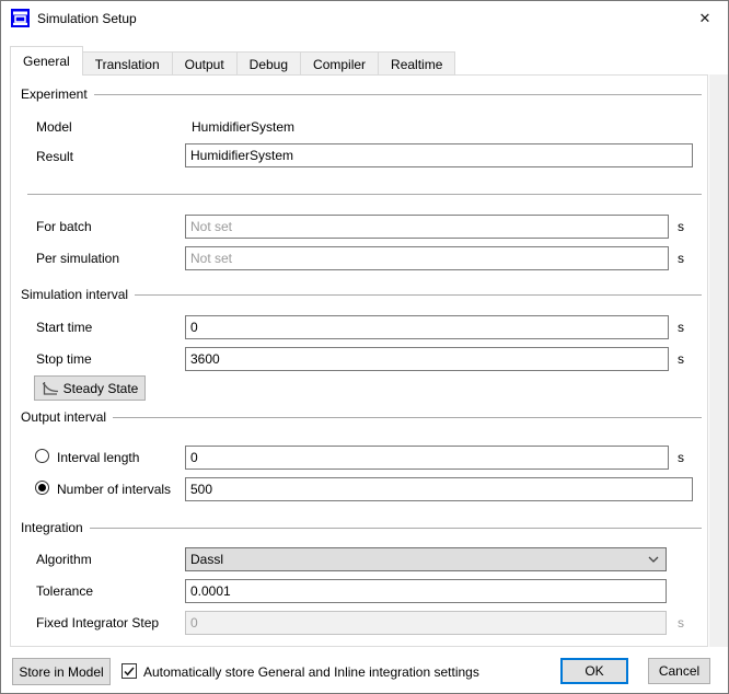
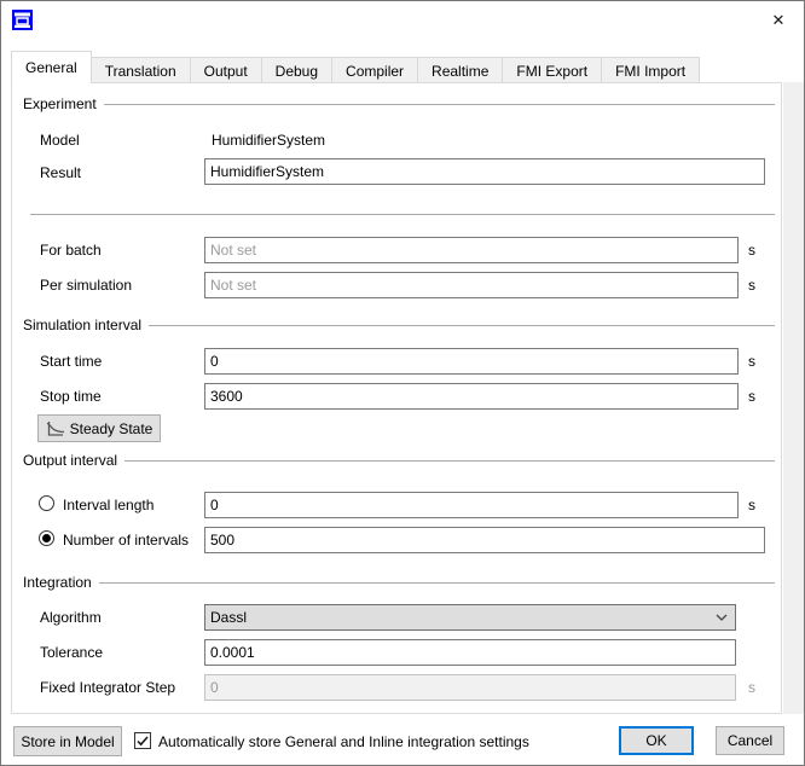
- Simulation Setup
  ✕
  General
  Translation
  Output
  Debug
  Compiler
  Realtime
+ FMI Export
+ FMI Import
  Experiment
  Model
  HumidifierSystem
  Result
  HumidifierSystem
  For batch
  Not set
  s
  Per simulation
  Not set
  s
  Simulation interval
  Start time
  0
  s
  Stop time
  3600
  s
  Steady State
  Output interval
  Interval length
  0
  s
  Number of intervals
  500
  Integration
  Algorithm
  Dassl
  Tolerance
  0.0001
  Fixed Integrator Step
  0
  s
  Store in Model
  Automatically store General and Inline integration settings
  OK
  Cancel
